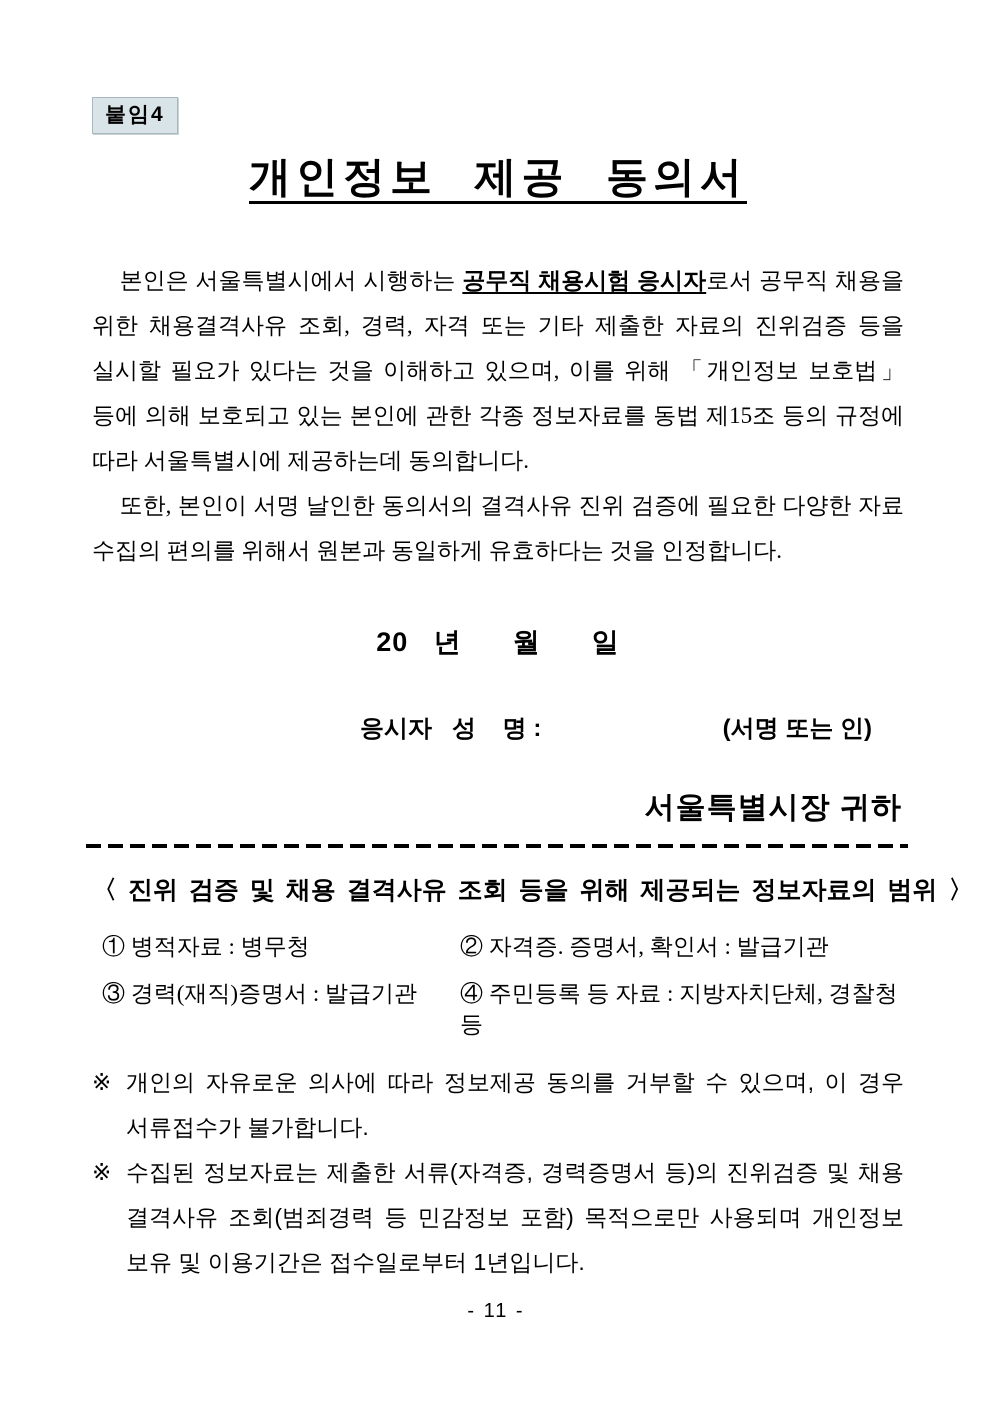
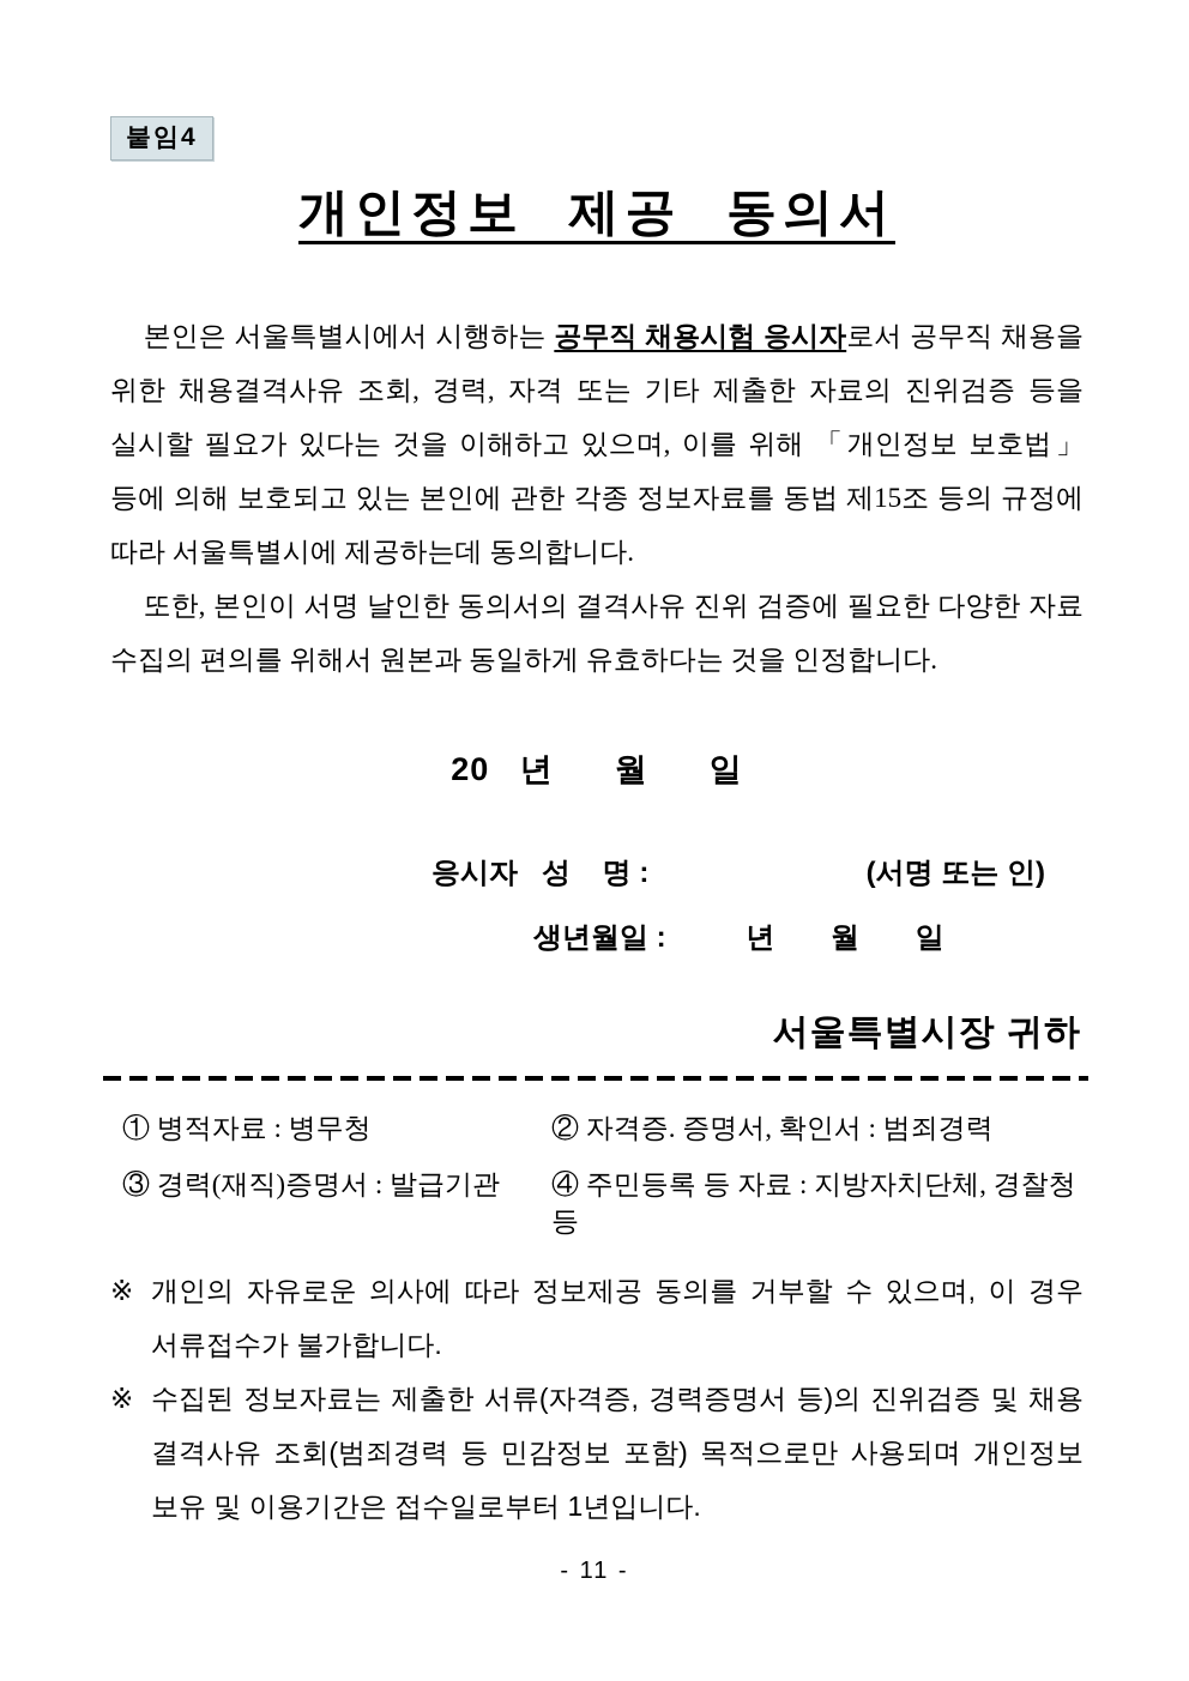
  붙임4
  개인정보 제공 동의서
  본인은 서울특별시에서 시행하는 공무직 채용시험 응시자로서 공무직 채용을 위한 채용결격사유 조회, 경력, 자격 또는 기타 제출한 자료의 진위검증 등을 실시할 필요가 있다는 것을 이해하고 있으며, 이를 위해 「개인정보 보호법」 등에 의해 보호되고 있는 본인에 관한 각종 정보자료를 동법 제15조 등의 규정에 따라 서울특별시에 제공하는데 동의합니다.
  또한, 본인이 서명 날인한 동의서의 결격사유 진위 검증에 필요한 다양한 자료 수집의 편의를 위해서 원본과 동일하게 유효하다는 것을 인정합니다.
  20 년 월 일
  응시자 성 명 :
  (서명 또는 인)
+ 생년월일 : 년 월 일
  서울특별시장 귀하
- 〈 진위 검증 및 채용 결격사유 조회 등을 위해 제공되는 정보자료의 범위 〉
  ① 병적자료 : 병무청
- ② 자격증. 증명서, 확인서 : 발급기관
+ ② 자격증. 증명서, 확인서 : 범죄경력
  ③ 경력(재직)증명서 : 발급기관
  ④ 주민등록 등 자료 : 지방자치단체, 경찰청 등
  ※
  개인의 자유로운 의사에 따라 정보제공 동의를 거부할 수 있으며, 이 경우 서류접수가 불가합니다.
  ※
  수집된 정보자료는 제출한 서류(자격증, 경력증명서 등)의 진위검증 및 채용 결격사유 조회(범죄경력 등 민감정보 포함) 목적으로만 사용되며 개인정보 보유 및 이용기간은 접수일로부터 1년입니다.
  - 11 -
